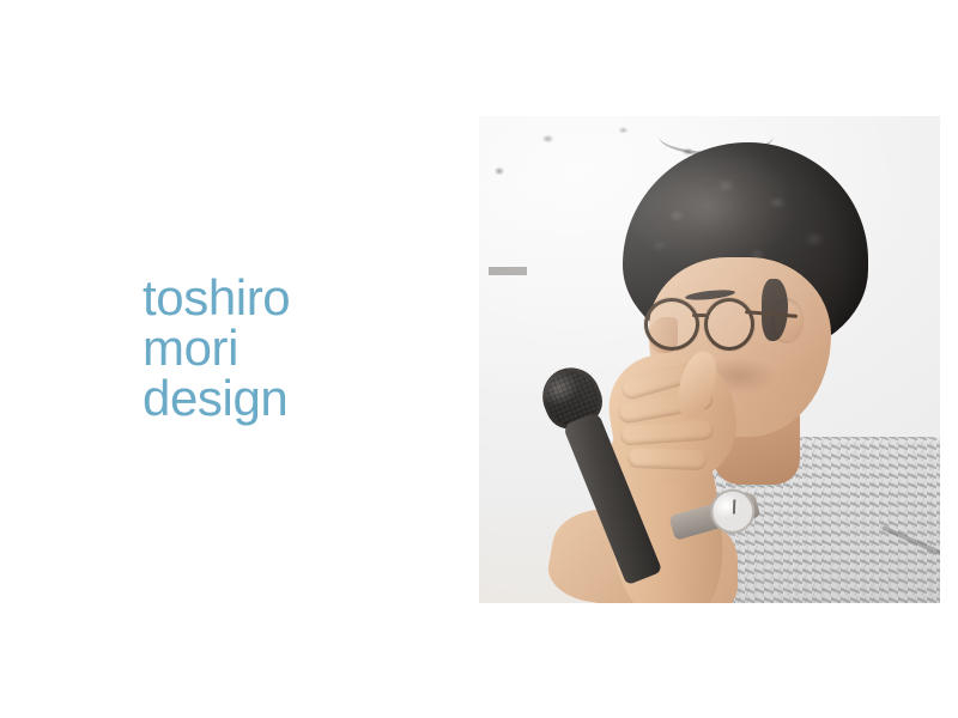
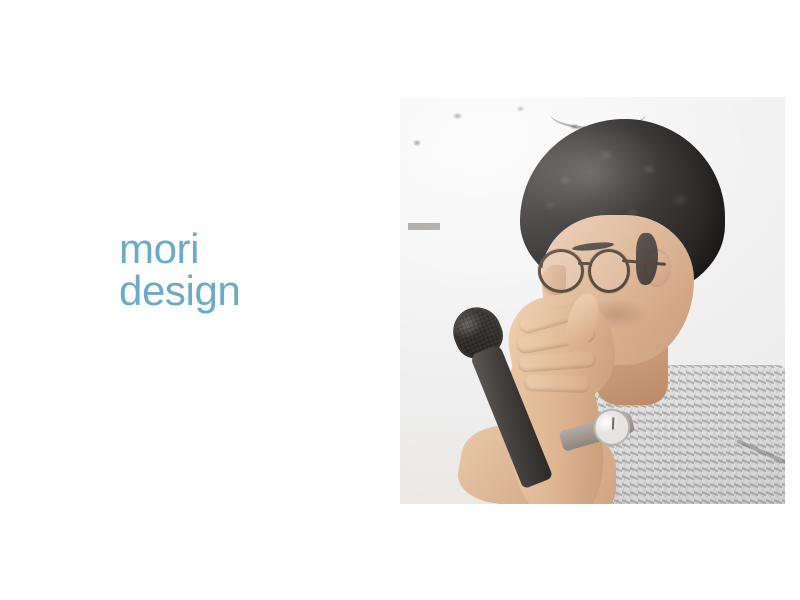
- toshiro
  mori
  design
